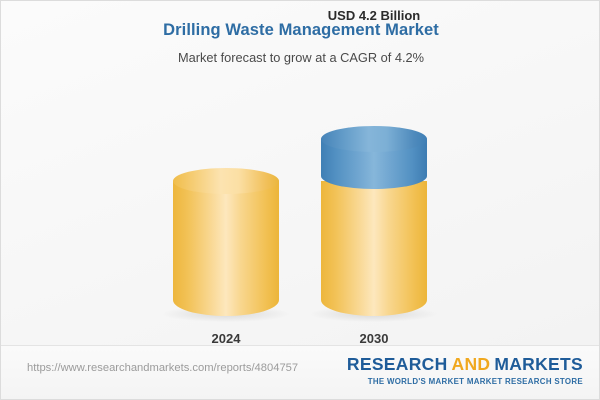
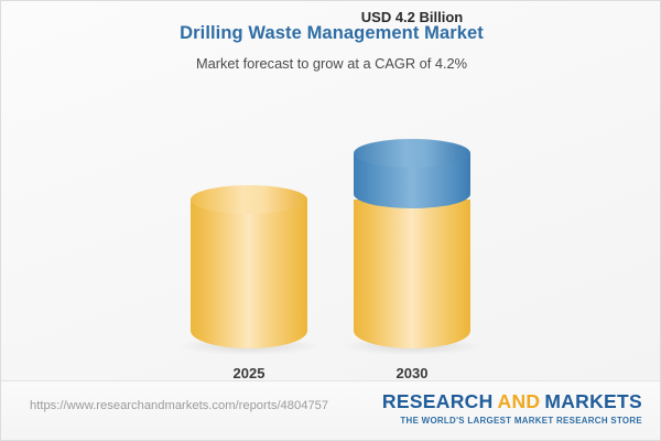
  Drilling Waste Management Market
  Market forecast to grow at a CAGR of 4.2%
- 2024
+ 2025
  USD 4.2 Billion
  2030
  https://www.researchandmarkets.com/reports/4804757
  RESEARCH AND MARKETS
- THE WORLD'S MARKET MARKET RESEARCH STORE
+ THE WORLD'S LARGEST MARKET RESEARCH STORE
